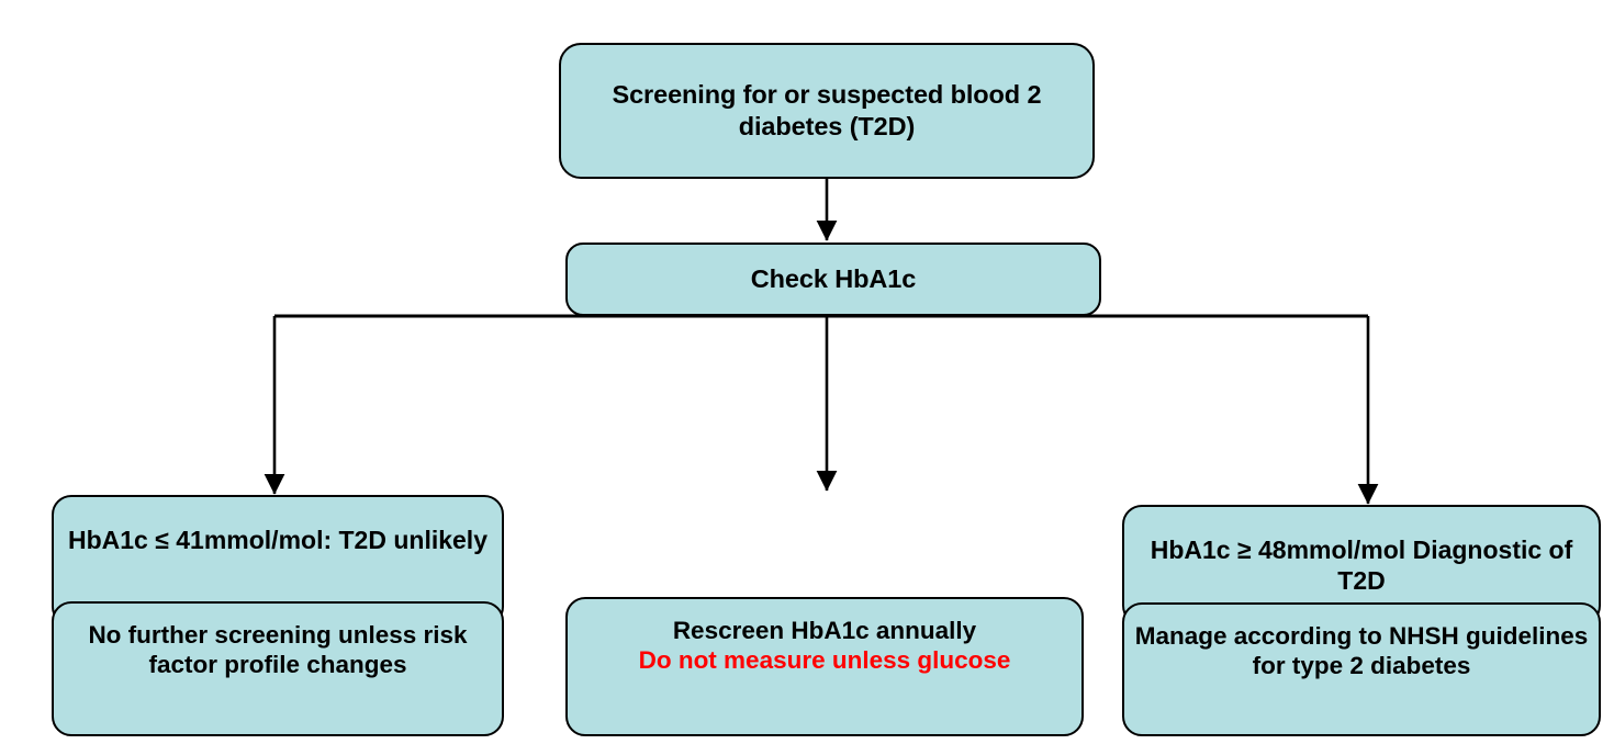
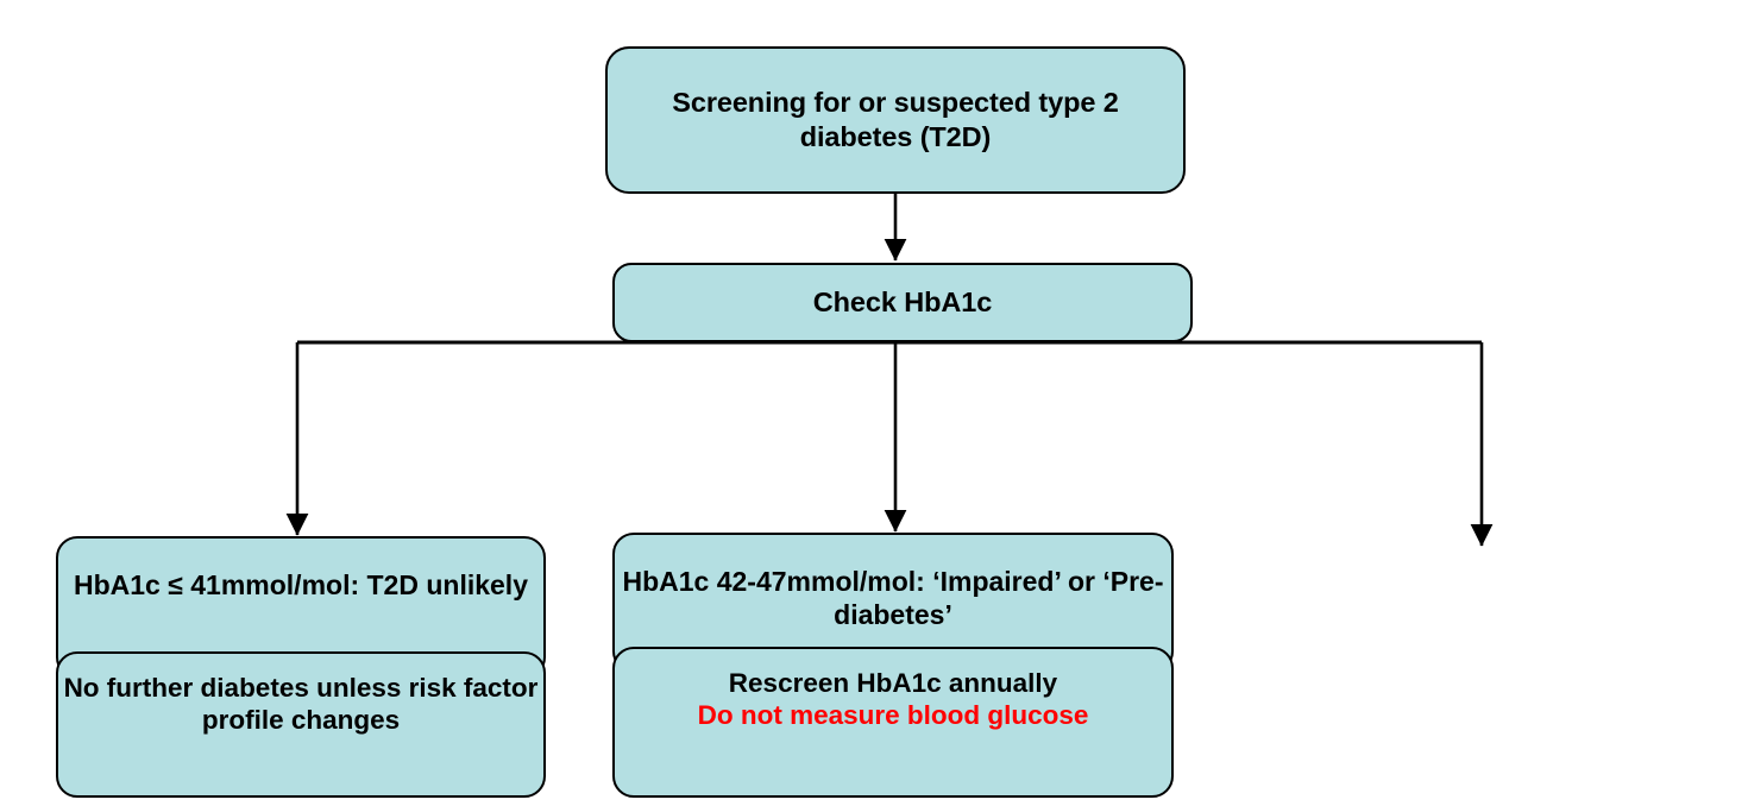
- Screening for or suspected blood 2 diabetes (T2D)
+ Screening for or suspected type 2 diabetes (T2D)
  Check HbA1c
  HbA1c ≤ 41mmol/mol: T2D unlikely
- No further screening unless risk factor profile changes
+ No further diabetes unless risk factor profile changes
+ HbA1c 42-47mmol/mol: ‘Impaired’ or ‘Pre-diabetes’
  Rescreen HbA1c annually
- Do not measure unless glucose
+ Do not measure blood glucose
- HbA1c ≥ 48mmol/mol Diagnostic of T2D
- Manage according to NHSH guidelines for type 2 diabetes
